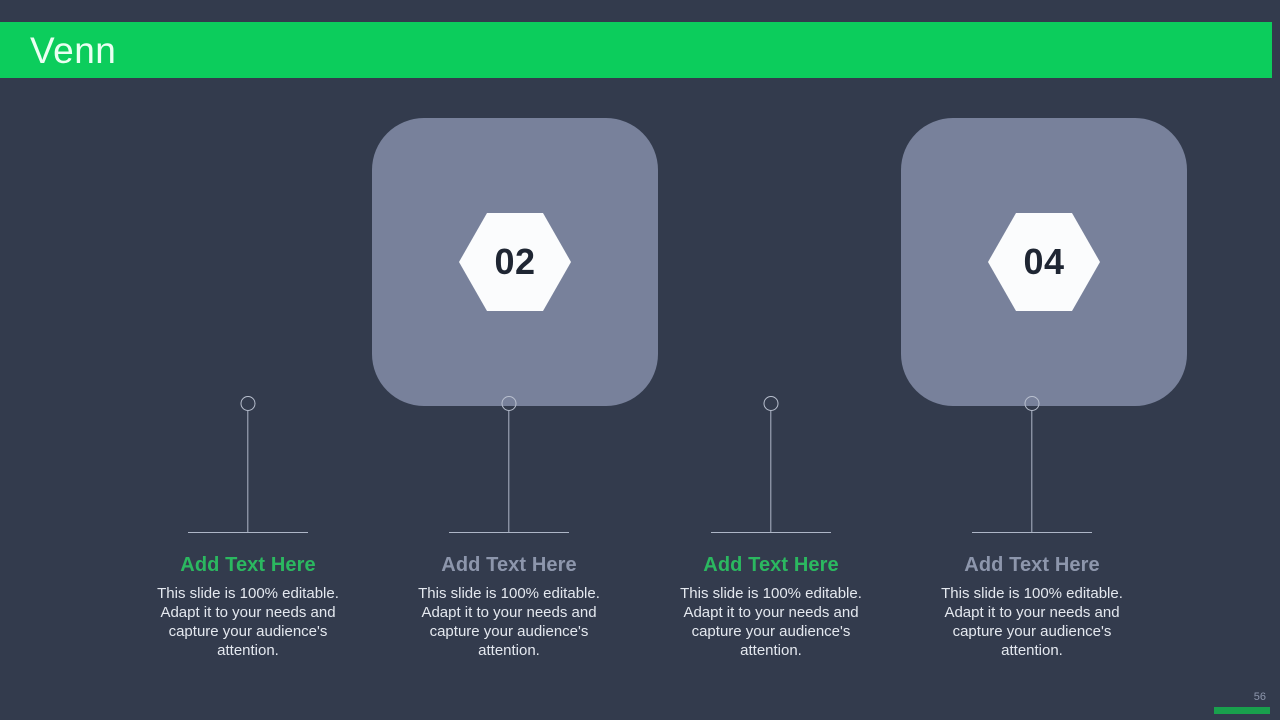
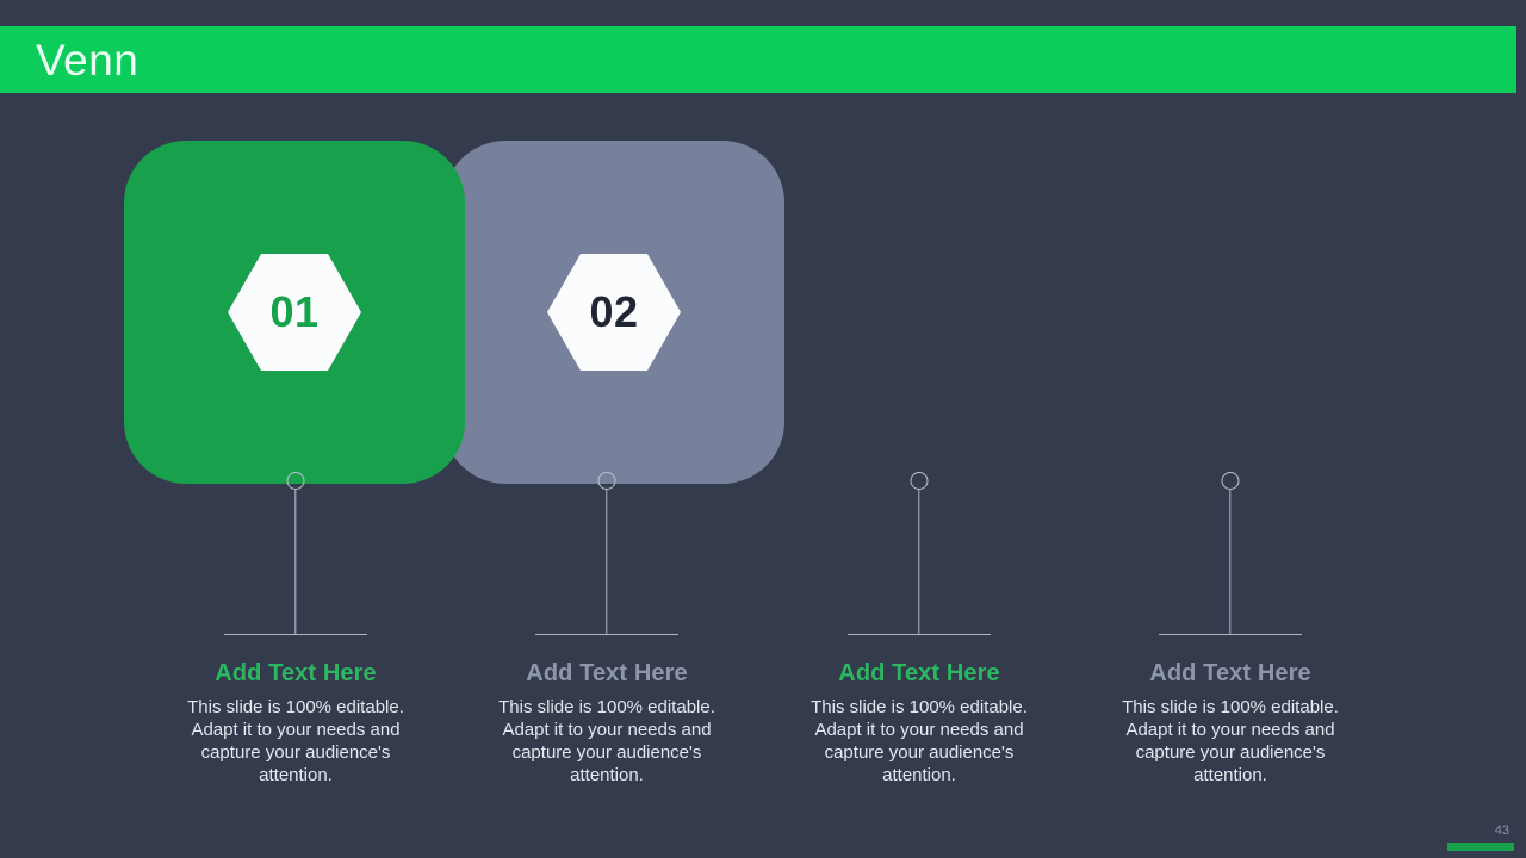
  Venn
+ 01
  02
- 04
  Add Text Here
  This slide is 100% editable. Adapt it to your needs and capture your audience's attention.
  Add Text Here
  This slide is 100% editable. Adapt it to your needs and capture your audience's attention.
  Add Text Here
  This slide is 100% editable. Adapt it to your needs and capture your audience's attention.
  Add Text Here
  This slide is 100% editable. Adapt it to your needs and capture your audience's attention.
- 56
+ 43
